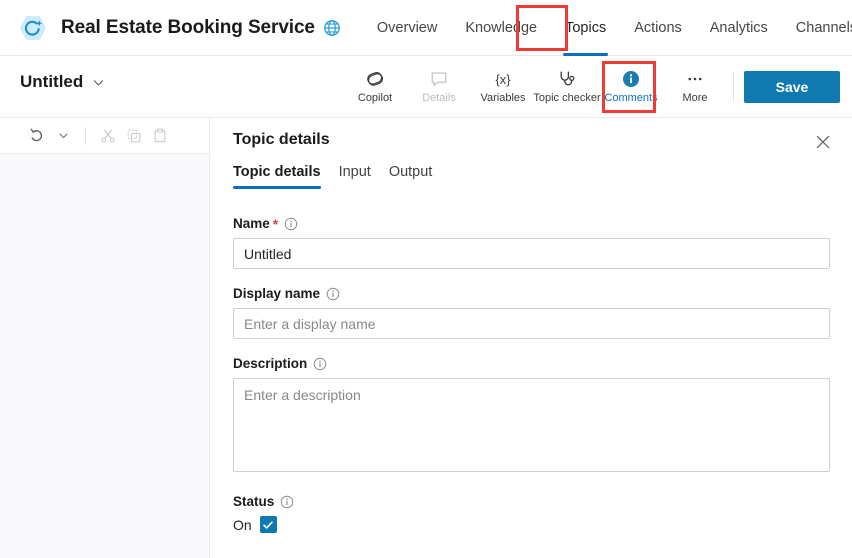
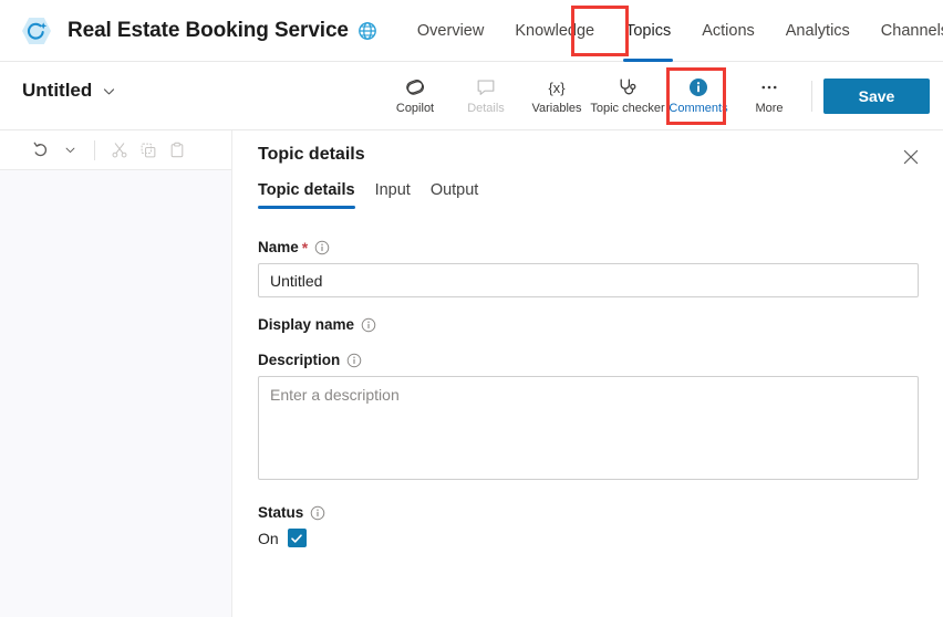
  Real Estate Booking Service
  Overview
  Knowledge
  Topics
  Actions
  Analytics
  Channel
  Untitled
  Copilot
  Details
  {x}
  Variables
  Topic checker
  Comments
  More
  Save
  Topic details
  Topic details
  Input
  Output
  Name
  *
  Untitled
  Display name
- Enter a display name
  Description
  Enter a description
  Status
  On
